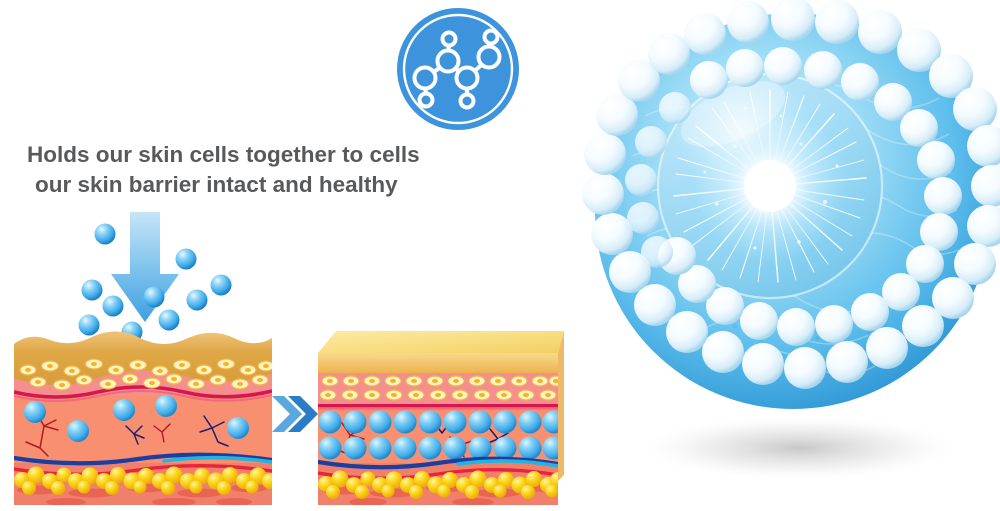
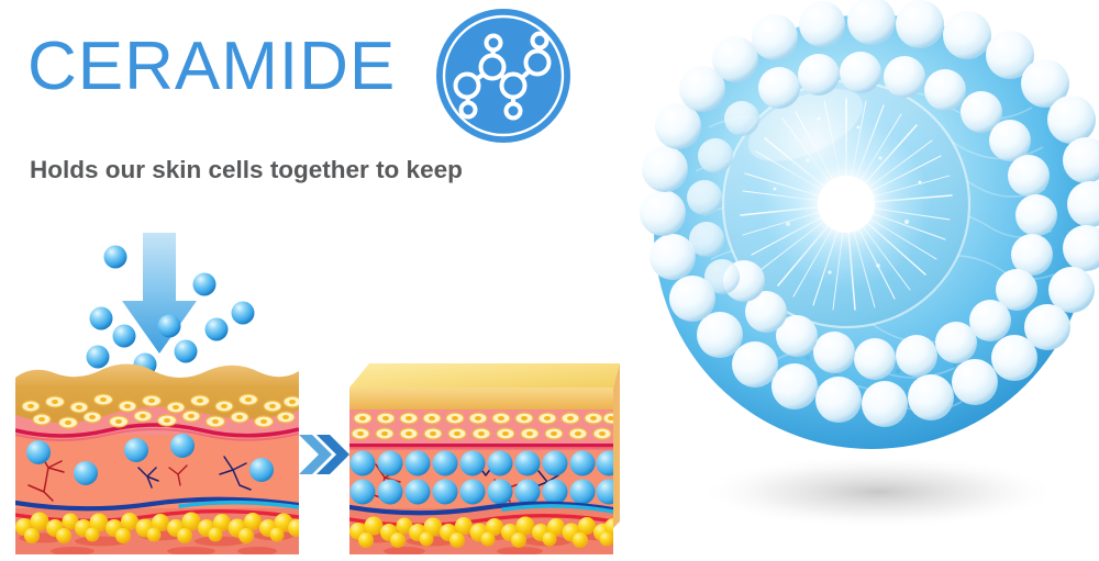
+ CERAMIDE
- Holds our skin cells together to cells
+ Holds our skin cells together to keep
- our skin barrier intact and healthy
